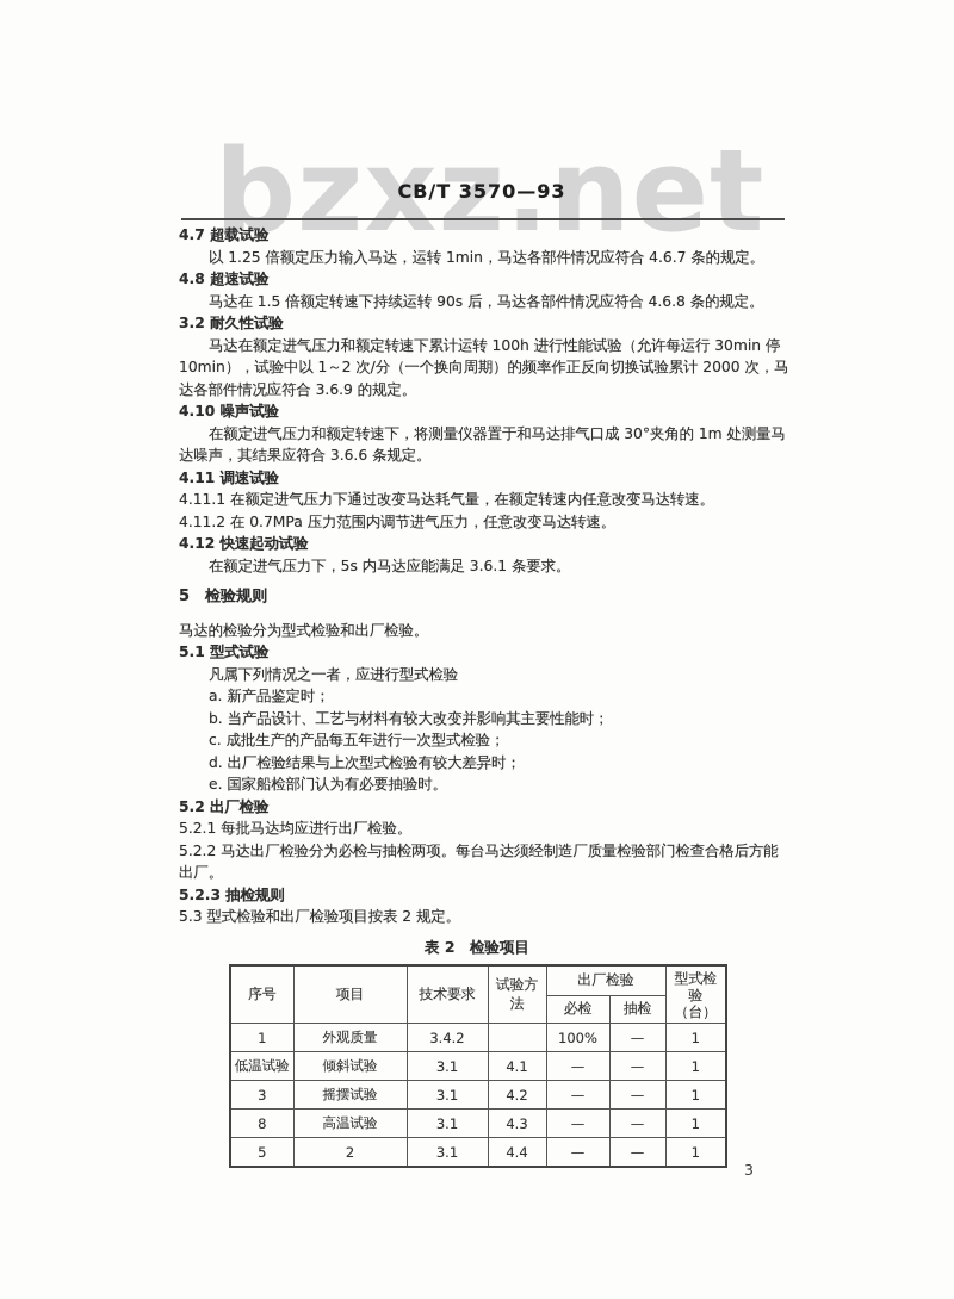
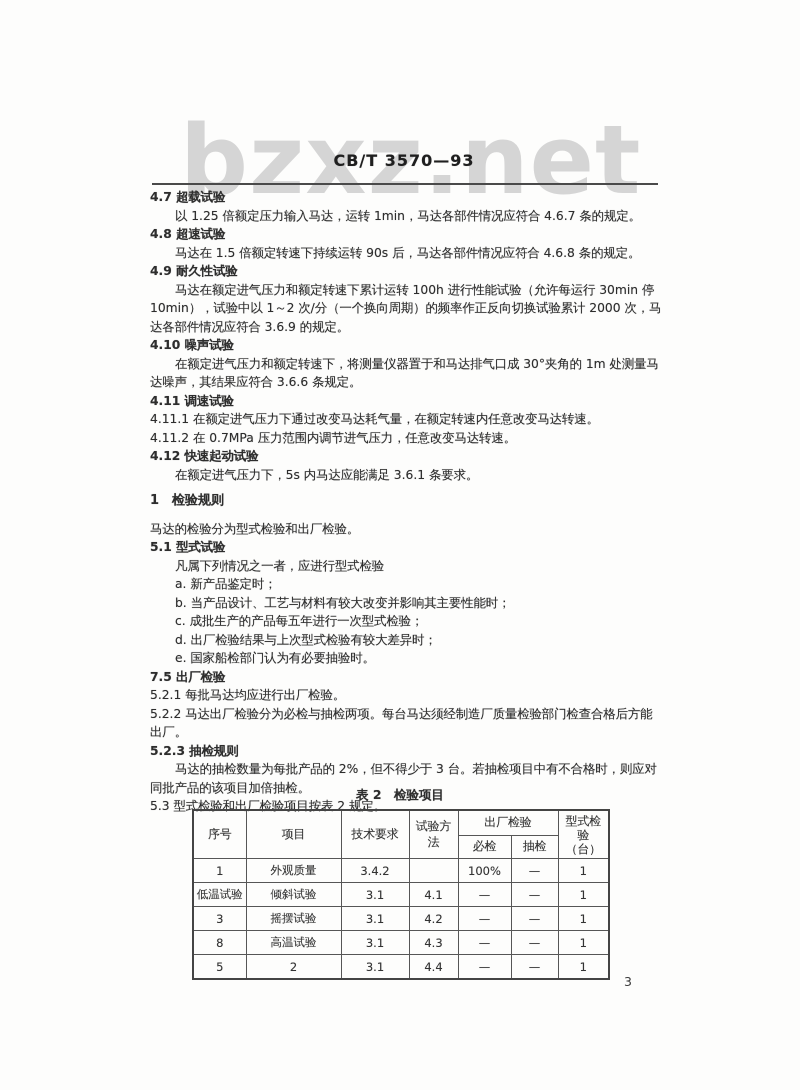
  bzxz.net
  CB/T 3570—93
  4.7 超载试验
  以 1.25 倍额定压力输入马达，运转 1min，马达各部件情况应符合 4.6.7 条的规定。
  4.8 超速试验
  马达在 1.5 倍额定转速下持续运转 90s 后，马达各部件情况应符合 4.6.8 条的规定。
- 3.2 耐久性试验
+ 4.9 耐久性试验
  马达在额定进气压力和额定转速下累计运转 100h 进行性能试验（允许每运行 30min 停 10min），试验中以 1～2 次/分（一个换向周期）的频率作正反向切换试验累计 2000 次，马达各部件情况应符合 3.6.9 的规定。
  4.10 噪声试验
  在额定进气压力和额定转速下，将测量仪器置于和马达排气口成 30°夹角的 1m 处测量马达噪声，其结果应符合 3.6.6 条规定。
  4.11 调速试验
  4.11.1 在额定进气压力下通过改变马达耗气量，在额定转速内任意改变马达转速。
  4.11.2 在 0.7MPa 压力范围内调节进气压力，任意改变马达转速。
  4.12 快速起动试验
  在额定进气压力下，5s 内马达应能满足 3.6.1 条要求。
- 5 检验规则
+ 1 检验规则
  马达的检验分为型式检验和出厂检验。
  5.1 型式试验
  凡属下列情况之一者，应进行型式检验
  a. 新产品鉴定时；
  b. 当产品设计、工艺与材料有较大改变并影响其主要性能时；
  c. 成批生产的产品每五年进行一次型式检验；
  d. 出厂检验结果与上次型式检验有较大差异时；
  e. 国家船检部门认为有必要抽验时。
- 5.2 出厂检验
+ 7.5 出厂检验
  5.2.1 每批马达均应进行出厂检验。
  5.2.2 马达出厂检验分为必检与抽检两项。每台马达须经制造厂质量检验部门检查合格后方能出厂。
  5.2.3 抽检规则
+ 马达的抽检数量为每批产品的 2%，但不得少于 3 台。若抽检项目中有不合格时，则应对同批产品的该项目加倍抽检。
  5.3 型式检验和出厂检验项目按表 2 规定。
  表 2 检验项目
  序号	项目	技术要求	试验方法	出厂检验	型式检验 （台）
  必检	抽检
  1	外观质量	3.4.2		100%	—	1
  低温试验	倾斜试验	3.1	4.1	—	—	1
  3	摇摆试验	3.1	4.2	—	—	1
  8	高温试验	3.1	4.3	—	—	1
  5	2	3.1	4.4	—	—	1
  3
